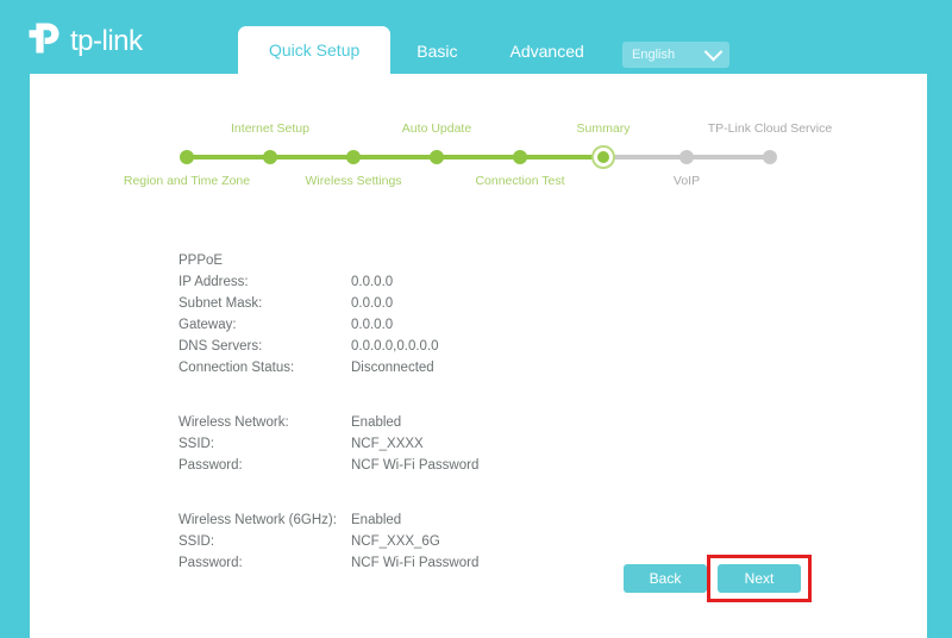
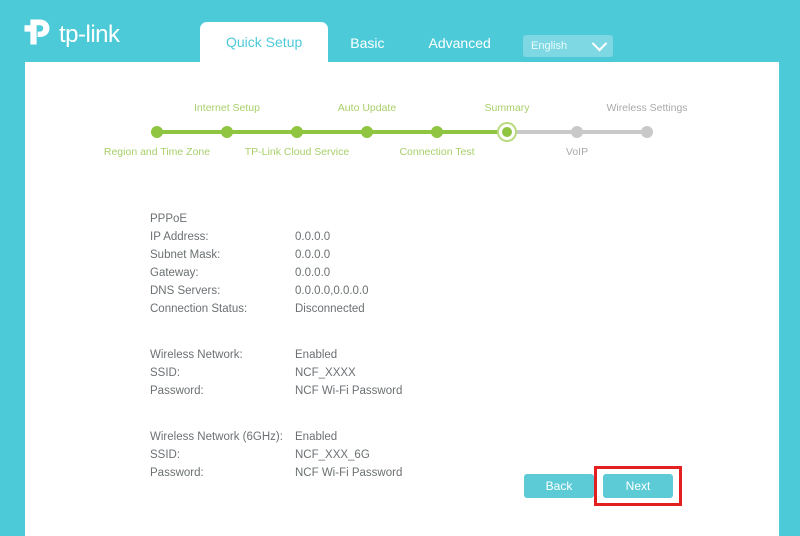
  tp-link
  Quick Setup
  Basic
  Advanced
  English
  Region and Time Zone
  Internet Setup
- Wireless Settings
+ TP-Link Cloud Service
  Auto Update
  Connection Test
  Summary
  VoIP
- TP-Link Cloud Service
+ Wireless Settings
  PPPoE
  IP Address:
  0.0.0.0
  Subnet Mask:
  0.0.0.0
  Gateway:
  0.0.0.0
  DNS Servers:
  0.0.0.0,0.0.0.0
  Connection Status:
  Disconnected
  Wireless Network:
  Enabled
  SSID:
  NCF_XXXX
  Password:
  NCF Wi-Fi Password
  Wireless Network (6GHz):
  Enabled
  SSID:
  NCF_XXX_6G
  Password:
  NCF Wi-Fi Password
  Back
  Next
